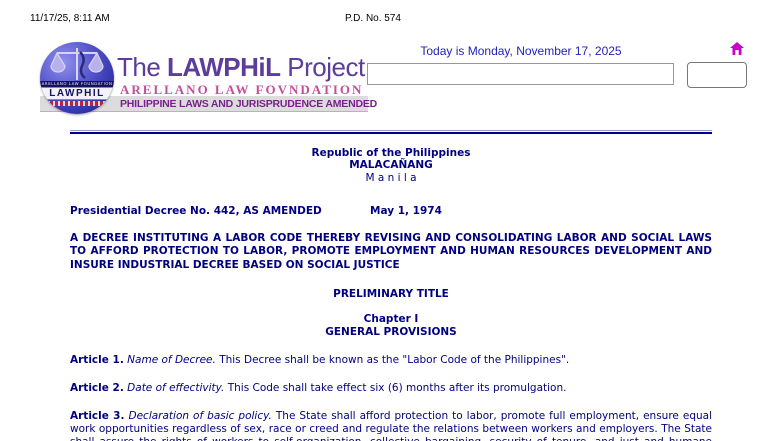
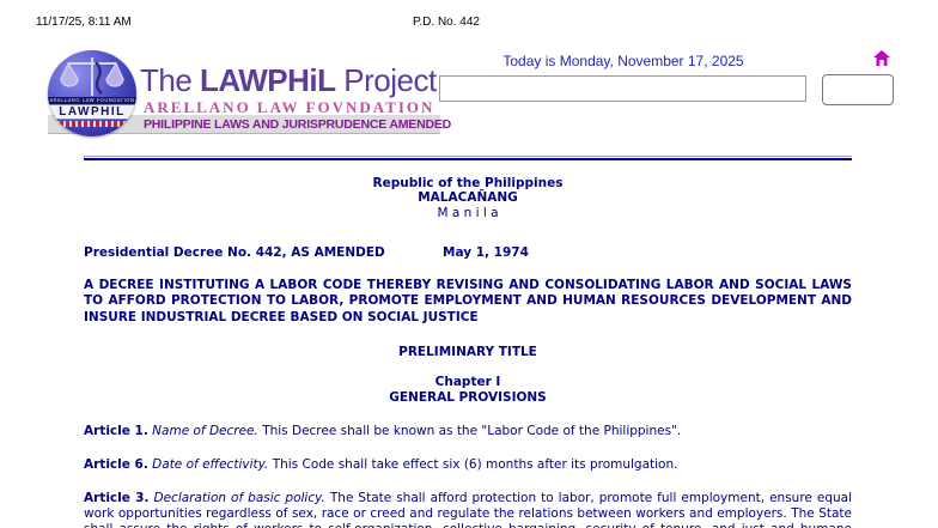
  11/17/25, 8:11 AM
- P.D. No. 574
+ P.D. No. 442
  PHILIPPINE LAWS AND JURISPRUDENCE AMENDED
  LAWPHIL
  The LAWPHiL Project
  ARELLANO LAW FOVNDATION
  Today is Monday, November 17, 2025
  Republic of the Philippines
  MALACAÑANG
  M a n i l a
  Presidential Decree No. 442, AS AMENDED
  May 1, 1974
  A DECREE INSTITUTING A LABOR CODE THEREBY REVISING AND CONSOLIDATING LABOR AND SOCIAL LAWS TO AFFORD PROTECTION TO LABOR, PROMOTE EMPLOYMENT AND HUMAN RESOURCES DEVELOPMENT AND INSURE INDUSTRIAL DECREE BASED ON SOCIAL JUSTICE
  PRELIMINARY TITLE
  Chapter I
  GENERAL PROVISIONS
  Article 1. Name of Decree. This Decree shall be known as the "Labor Code of the Philippines".
- Article 2. Date of effectivity. This Code shall take effect six (6) months after its promulgation.
+ Article 6. Date of effectivity. This Code shall take effect six (6) months after its promulgation.
